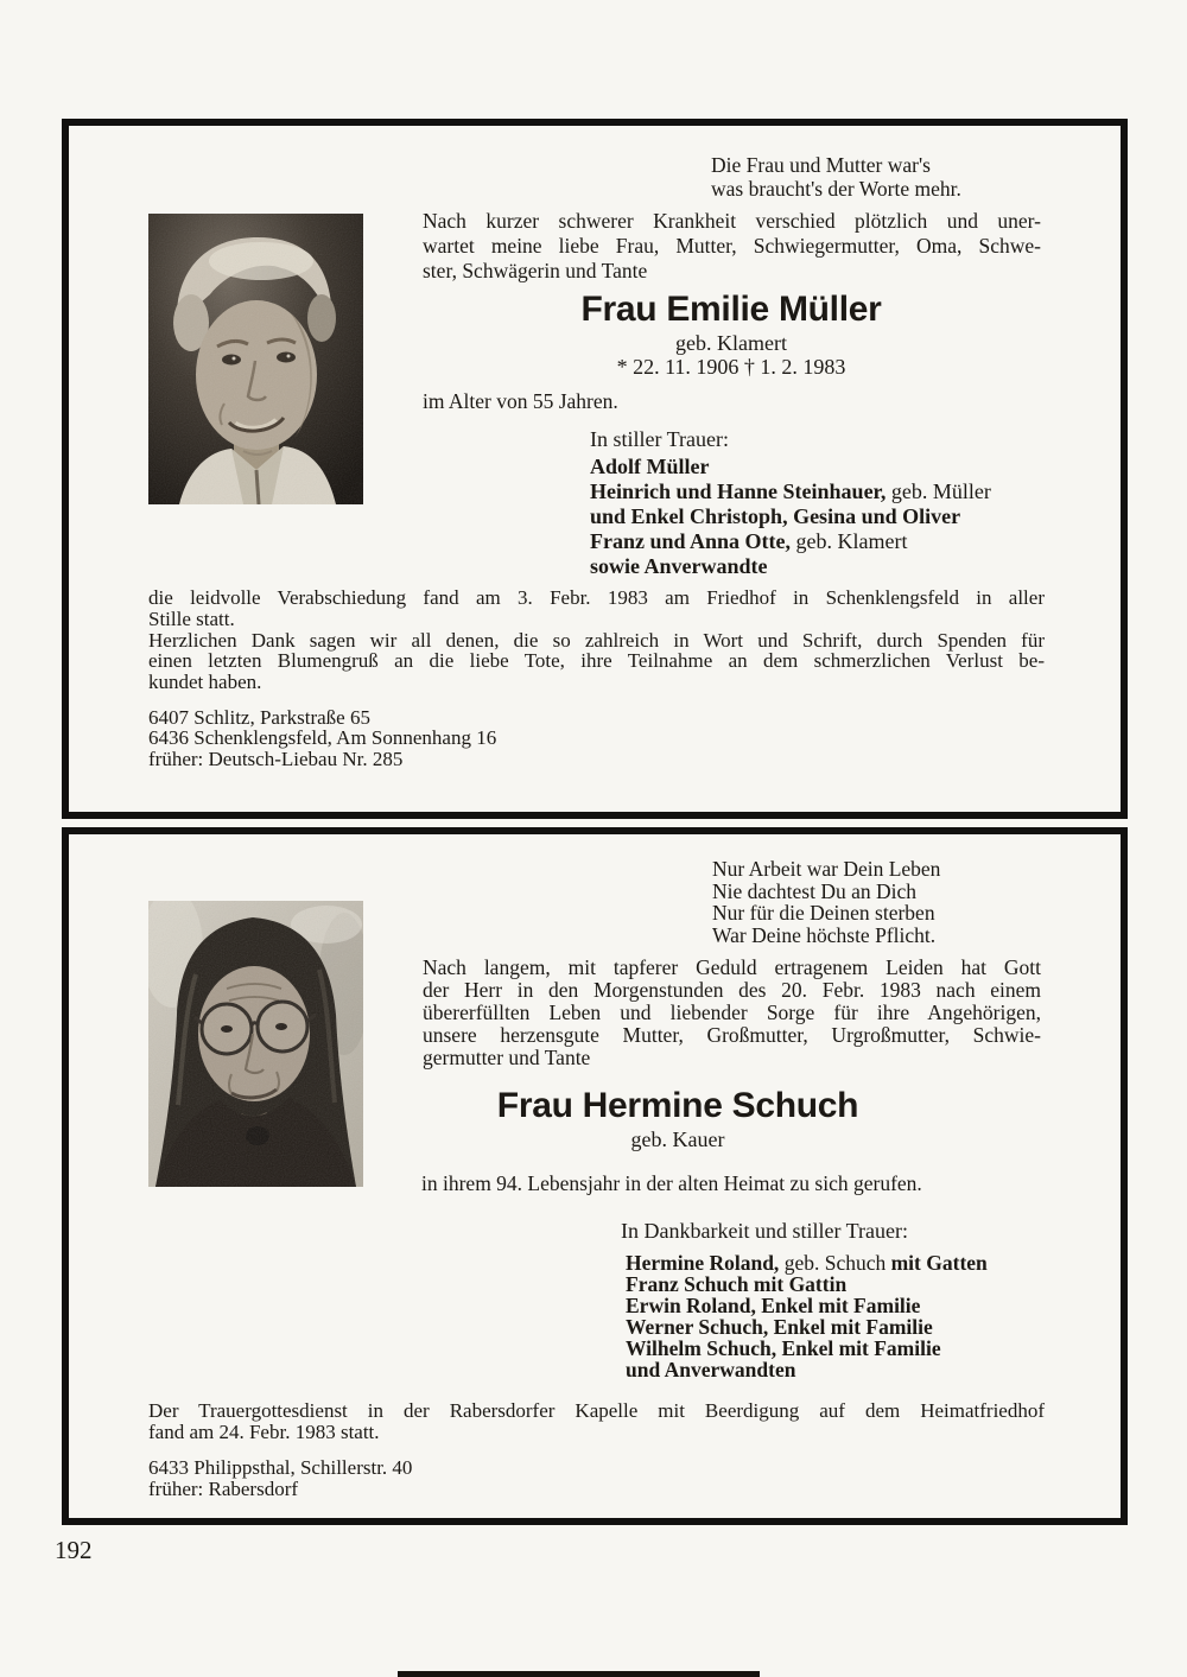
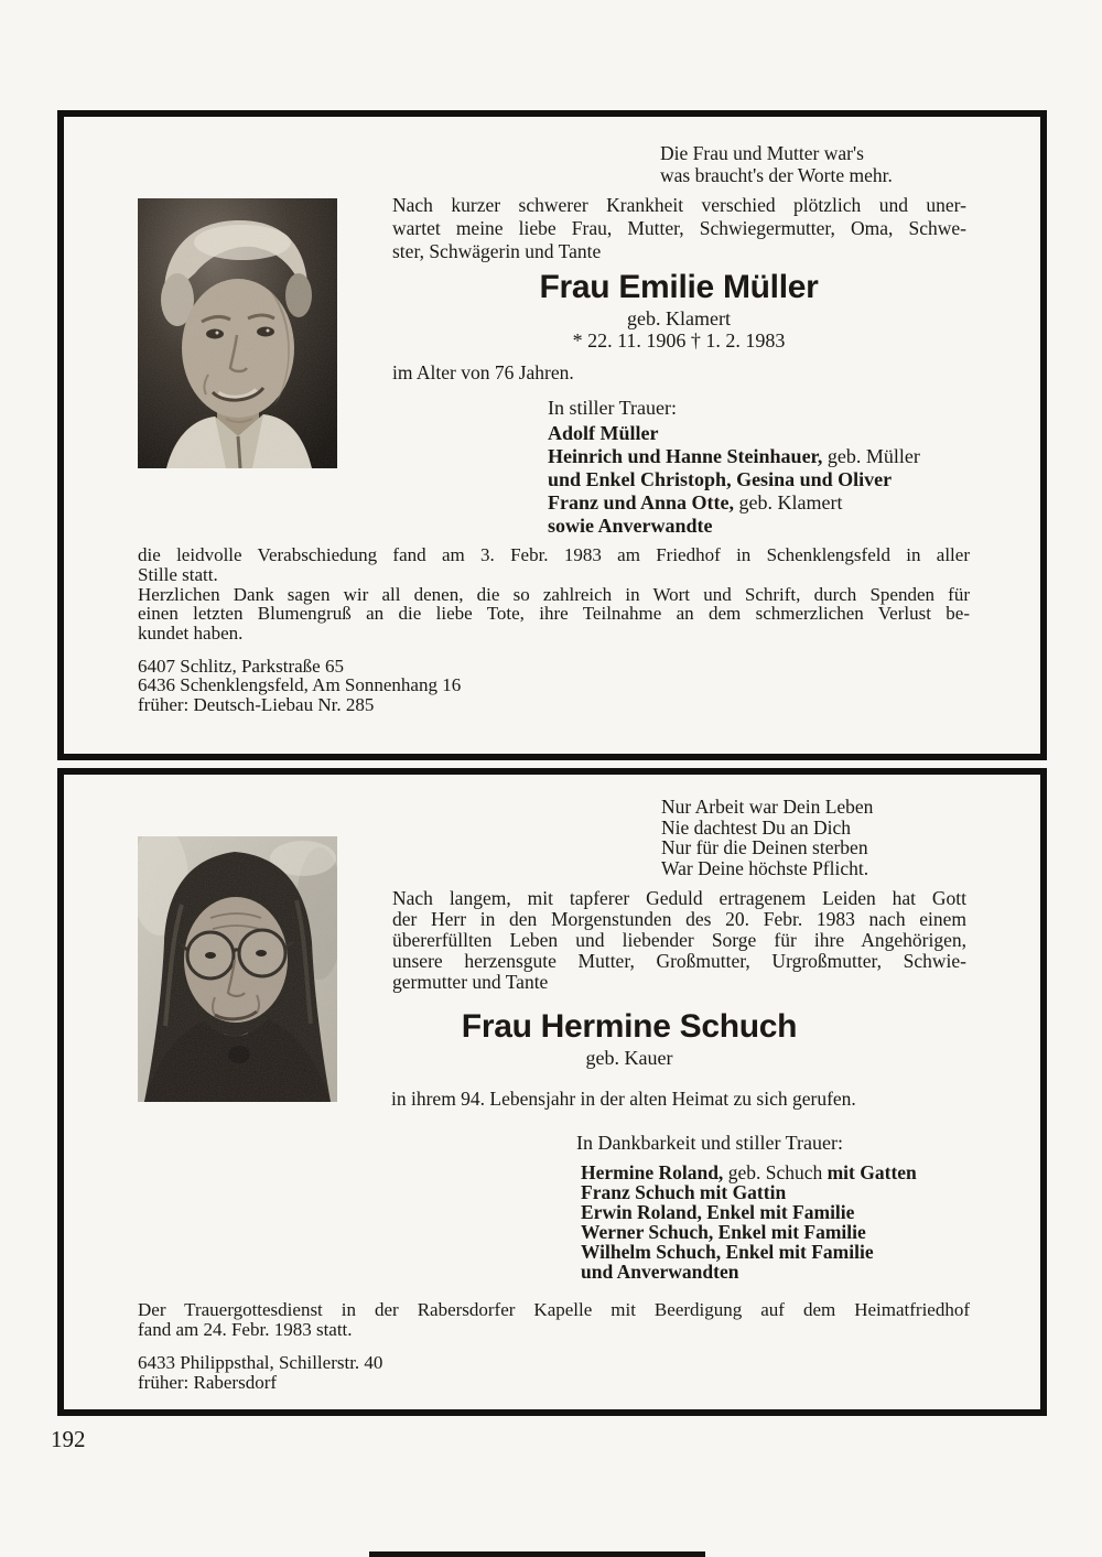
  Die Frau und Mutter war's
  was braucht's der Worte mehr.
  Nach kurzer schwerer Krankheit verschied plötzlich und uner-
  wartet meine liebe Frau, Mutter, Schwiegermutter, Oma, Schwe-
  ster, Schwägerin und Tante
  Frau Emilie Müller
  geb. Klamert
  * 22. 11. 1906 † 1. 2. 1983
- im Alter von 55 Jahren.
+ im Alter von 76 Jahren.
  In stiller Trauer:
  Adolf Müller
  Heinrich und Hanne Steinhauer, geb. Müller
  und Enkel Christoph, Gesina und Oliver
  Franz und Anna Otte, geb. Klamert
  sowie Anverwandte
  die leidvolle Verabschiedung fand am 3. Febr. 1983 am Friedhof in Schenklengsfeld in aller
  Stille statt.
  Herzlichen Dank sagen wir all denen, die so zahlreich in Wort und Schrift, durch Spenden für
  einen letzten Blumengruß an die liebe Tote, ihre Teilnahme an dem schmerzlichen Verlust be-
  kundet haben.
  6407 Schlitz, Parkstraße 65
  6436 Schenklengsfeld, Am Sonnenhang 16
  früher: Deutsch-Liebau Nr. 285
  Nur Arbeit war Dein Leben
  Nie dachtest Du an Dich
  Nur für die Deinen sterben
  War Deine höchste Pflicht.
  Nach langem, mit tapferer Geduld ertragenem Leiden hat Gott
  der Herr in den Morgenstunden des 20. Febr. 1983 nach einem
  übererfüllten Leben und liebender Sorge für ihre Angehörigen,
  unsere herzensgute Mutter, Großmutter, Urgroßmutter, Schwie-
  germutter und Tante
  Frau Hermine Schuch
  geb. Kauer
  in ihrem 94. Lebensjahr in der alten Heimat zu sich gerufen.
  In Dankbarkeit und stiller Trauer:
  Hermine Roland, geb. Schuch mit Gatten
  Franz Schuch mit Gattin
  Erwin Roland, Enkel mit Familie
  Werner Schuch, Enkel mit Familie
  Wilhelm Schuch, Enkel mit Familie
  und Anverwandten
  Der Trauergottesdienst in der Rabersdorfer Kapelle mit Beerdigung auf dem Heimatfriedhof
  fand am 24. Febr. 1983 statt.
  6433 Philippsthal, Schillerstr. 40
  früher: Rabersdorf
  192
